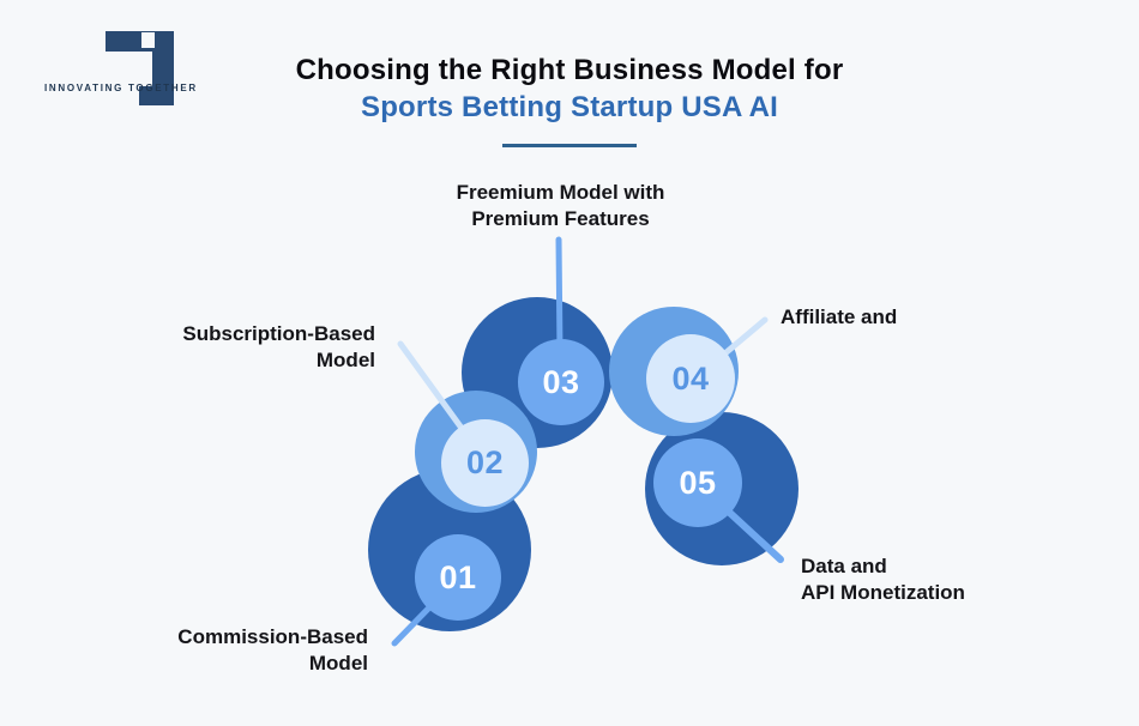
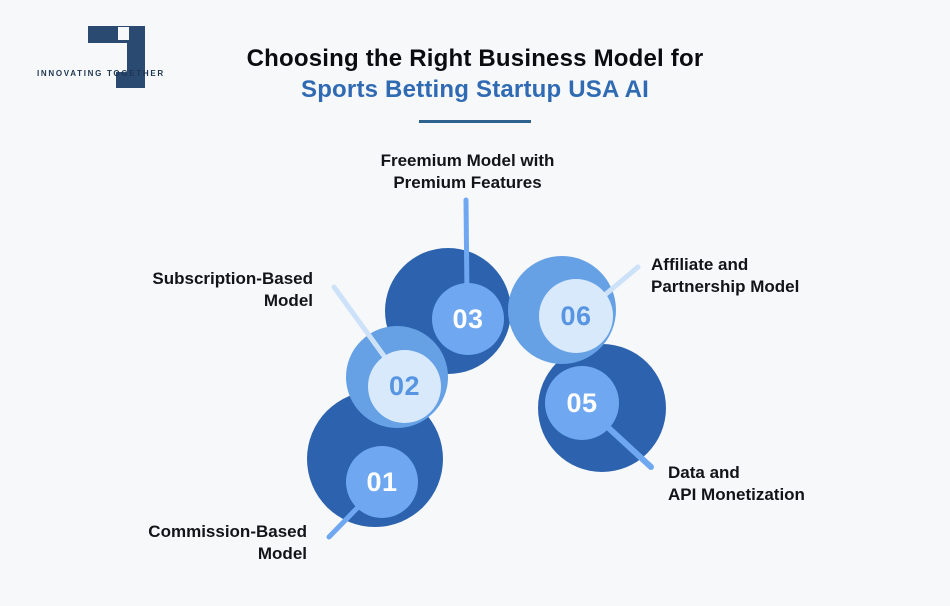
  INNOVATING TOGETHER
  Choosing the Right Business Model for
  Sports Betting Startup USA AI
  01
  02
  03
- 04
+ 06
  05
  Commission-Based
  Model
  Subscription-Based
  Model
  Freemium Model with
  Premium Features
  Affiliate and
+ Partnership Model
  Data and
  API Monetization
